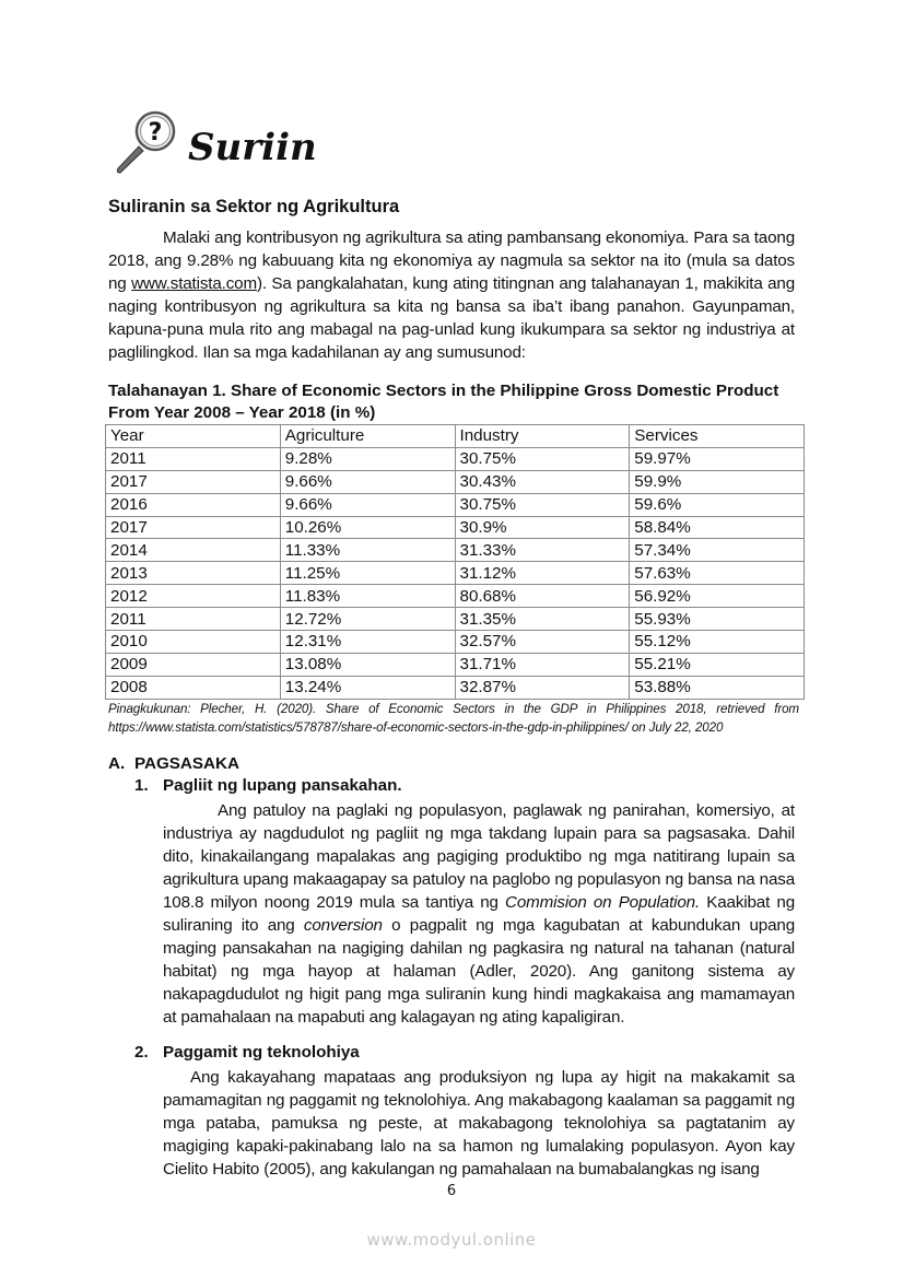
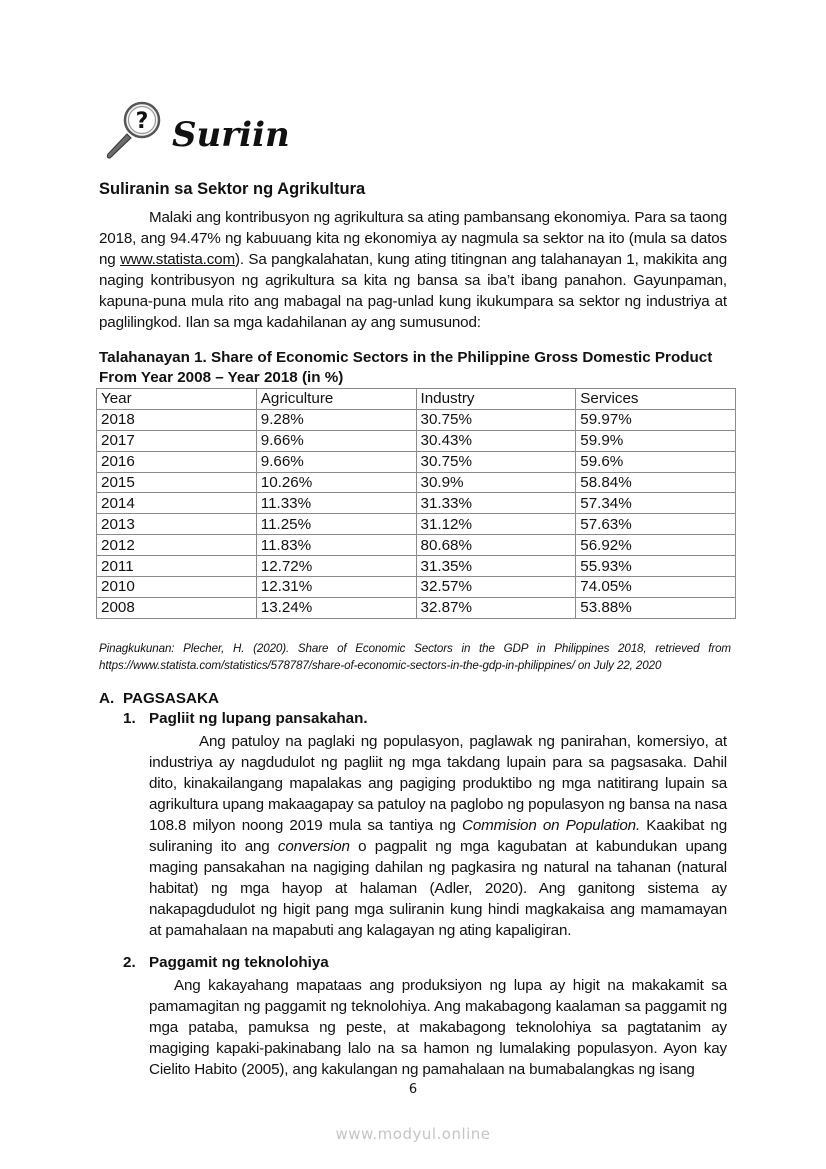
  ?
  Suriin
  Suliranin sa Sektor ng Agrikultura
- Malaki ang kontribusyon ng agrikultura sa ating pambansang ekonomiya. Para sa taong 2018, ang 9.28% ng kabuuang kita ng ekonomiya ay nagmula sa sektor na ito (mula sa datos ng www.statista.com). Sa pangkalahatan, kung ating titingnan ang talahanayan 1, makikita ang naging kontribusyon ng agrikultura sa kita ng bansa sa iba’t ibang panahon. Gayunpaman, kapuna-puna mula rito ang mabagal na pag-unlad kung ikukumpara sa sektor ng industriya at paglilingkod. Ilan sa mga kadahilanan ay ang sumusunod:
+ Malaki ang kontribusyon ng agrikultura sa ating pambansang ekonomiya. Para sa taong 2018, ang 94.47% ng kabuuang kita ng ekonomiya ay nagmula sa sektor na ito (mula sa datos ng www.statista.com). Sa pangkalahatan, kung ating titingnan ang talahanayan 1, makikita ang naging kontribusyon ng agrikultura sa kita ng bansa sa iba’t ibang panahon. Gayunpaman, kapuna-puna mula rito ang mabagal na pag-unlad kung ikukumpara sa sektor ng industriya at paglilingkod. Ilan sa mga kadahilanan ay ang sumusunod:
  Talahanayan 1. Share of Economic Sectors in the Philippine Gross Domestic Product
  From Year 2008 – Year 2018 (in %)
  Year	Agriculture	Industry	Services
- 2011	9.28%	30.75%	59.97%
+ 2018	9.28%	30.75%	59.97%
  2017	9.66%	30.43%	59.9%
  2016	9.66%	30.75%	59.6%
- 2017	10.26%	30.9%	58.84%
+ 2015	10.26%	30.9%	58.84%
  2014	11.33%	31.33%	57.34%
  2013	11.25%	31.12%	57.63%
  2012	11.83%	80.68%	56.92%
  2011	12.72%	31.35%	55.93%
- 2010	12.31%	32.57%	55.12%
+ 2010	12.31%	32.57%	74.05%
- 2009	13.08%	31.71%	55.21%
  2008	13.24%	32.87%	53.88%
  Pinagkukunan: Plecher, H. (2020). Share of Economic Sectors in the GDP in Philippines 2018, retrieved from https://www.statista.com/statistics/578787/share-of-economic-sectors-in-the-gdp-in-philippines/ on July 22, 2020
  A. PAGSASAKA
  1. Pagliit ng lupang pansakahan.
  Ang patuloy na paglaki ng populasyon, paglawak ng panirahan, komersiyo, at industriya ay nagdudulot ng pagliit ng mga takdang lupain para sa pagsasaka. Dahil dito, kinakailangang mapalakas ang pagiging produktibo ng mga natitirang lupain sa agrikultura upang makaagapay sa patuloy na paglobo ng populasyon ng bansa na nasa 108.8 milyon noong 2019 mula sa tantiya ng Commision on Population. Kaakibat ng suliraning ito ang conversion o pagpalit ng mga kagubatan at kabundukan upang maging pansakahan na nagiging dahilan ng pagkasira ng natural na tahanan (natural habitat) ng mga hayop at halaman (Adler, 2020). Ang ganitong sistema ay nakapagdudulot ng higit pang mga suliranin kung hindi magkakaisa ang mamamayan at pamahalaan na mapabuti ang kalagayan ng ating kapaligiran.
  2. Paggamit ng teknolohiya
  Ang kakayahang mapataas ang produksiyon ng lupa ay higit na makakamit sa pamamagitan ng paggamit ng teknolohiya. Ang makabagong kaalaman sa paggamit ng mga pataba, pamuksa ng peste, at makabagong teknolohiya sa pagtatanim ay magiging kapaki-pakinabang lalo na sa hamon ng lumalaking populasyon. Ayon kay Cielito Habito (2005), ang kakulangan ng pamahalaan na bumabalangkas ng isang
  6
  www.modyul.online
